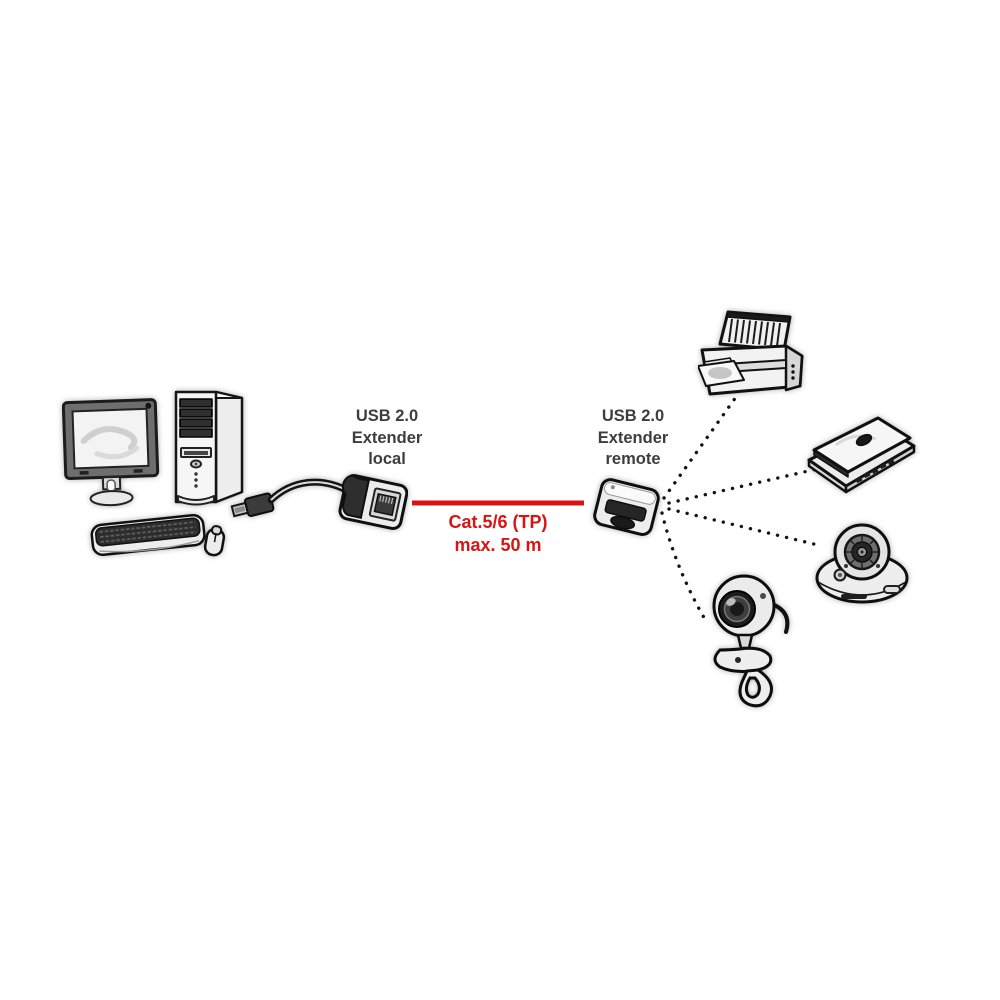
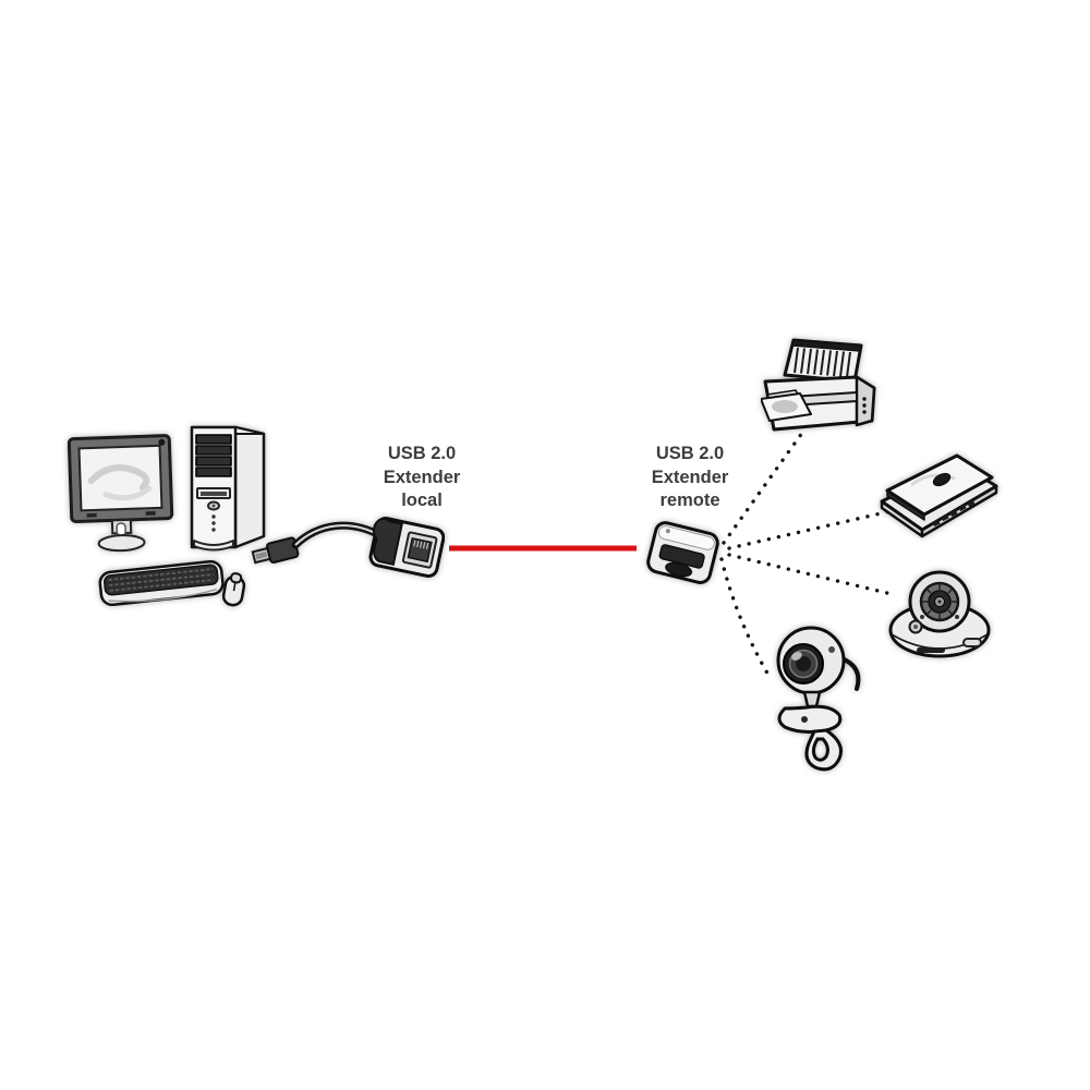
  USB 2.0
  Extender
  local
  USB 2.0
  Extender
  remote
- Cat.5/6 (TP)
- max. 50 m
